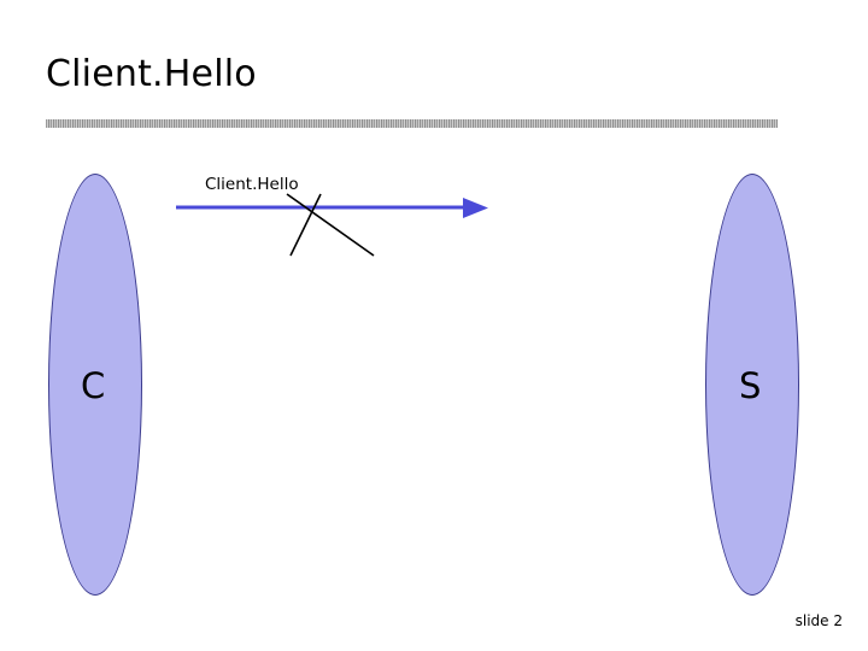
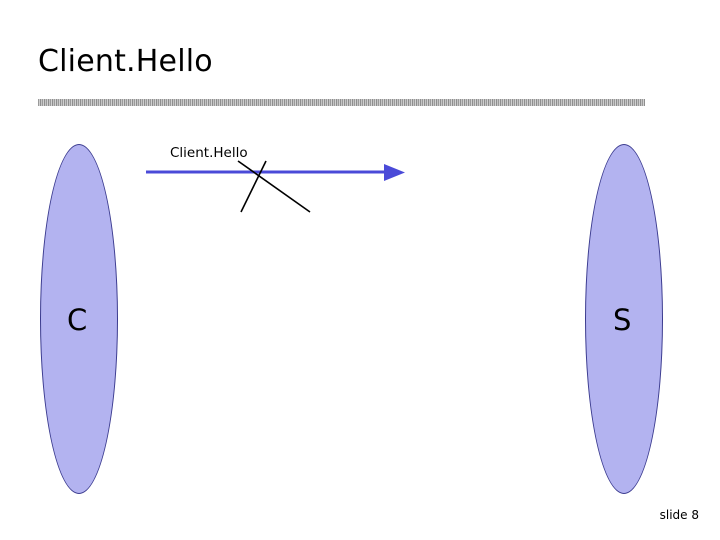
  Client.Hello
  C
  S
  Client.Hello
- slide 2
+ slide 8
